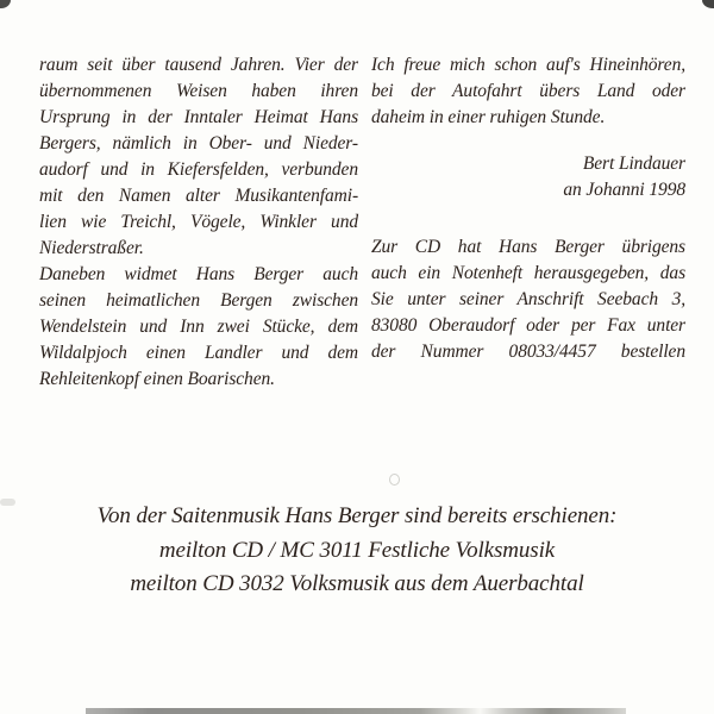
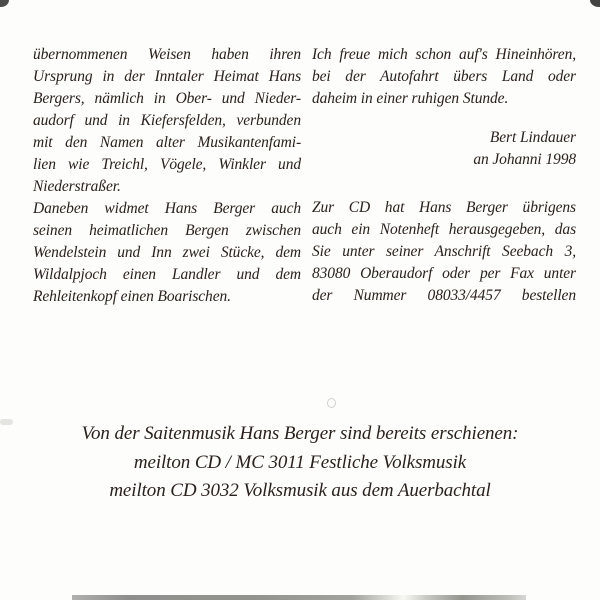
- raum seit über tausend Jahren. Vier der
  übernommenen Weisen haben ihren
  Ursprung in der Inntaler Heimat Hans
  Bergers, nämlich in Ober- und Nieder-
  audorf und in Kiefersfelden, verbunden
  mit den Namen alter Musikantenfami-
  lien wie Treichl, Vögele, Winkler und
  Niederstraßer.
  Daneben widmet Hans Berger auch
  seinen heimatlichen Bergen zwischen
  Wendelstein und Inn zwei Stücke, dem
  Wildalpjoch einen Landler und dem
  Rehleitenkopf einen Boarischen.
  Ich freue mich schon auf's Hineinhören,
  bei der Autofahrt übers Land oder
  daheim in einer ruhigen Stunde.
  Bert Lindauer
  an Johanni 1998
  Zur CD hat Hans Berger übrigens
  auch ein Notenheft herausgegeben, das
  Sie unter seiner Anschrift Seebach 3,
  83080 Oberaudorf oder per Fax unter
  der Nummer 08033/4457 bestellen
  Von der Saitenmusik Hans Berger sind bereits erschienen:
  meilton CD / MC 3011 Festliche Volksmusik
  meilton CD 3032 Volksmusik aus dem Auerbachtal
